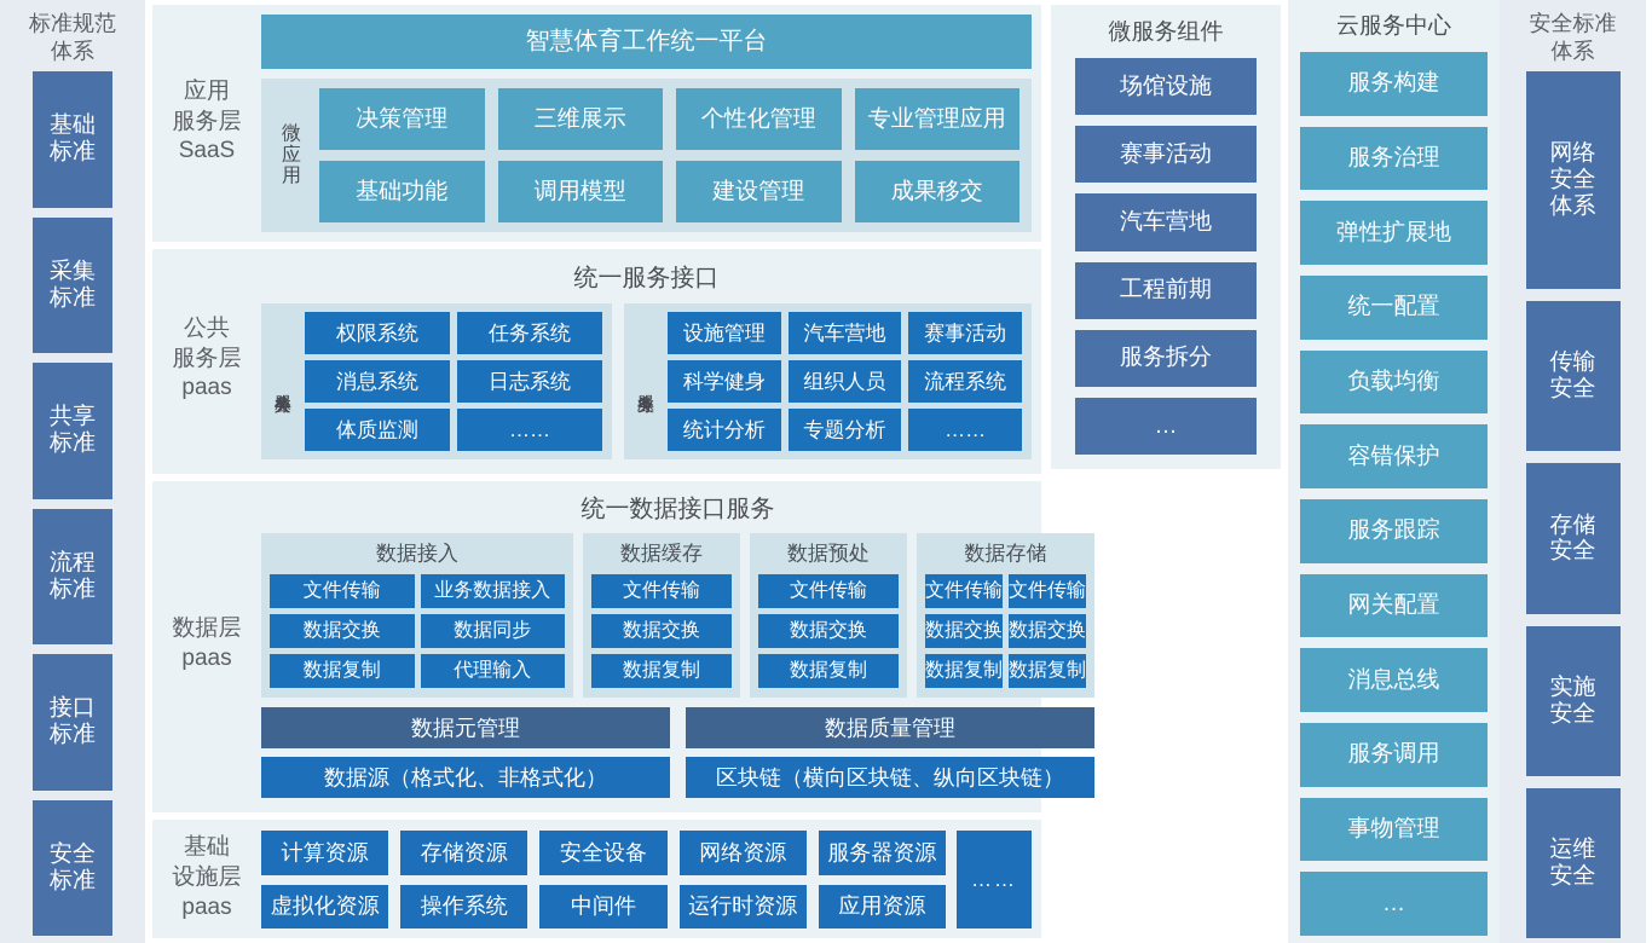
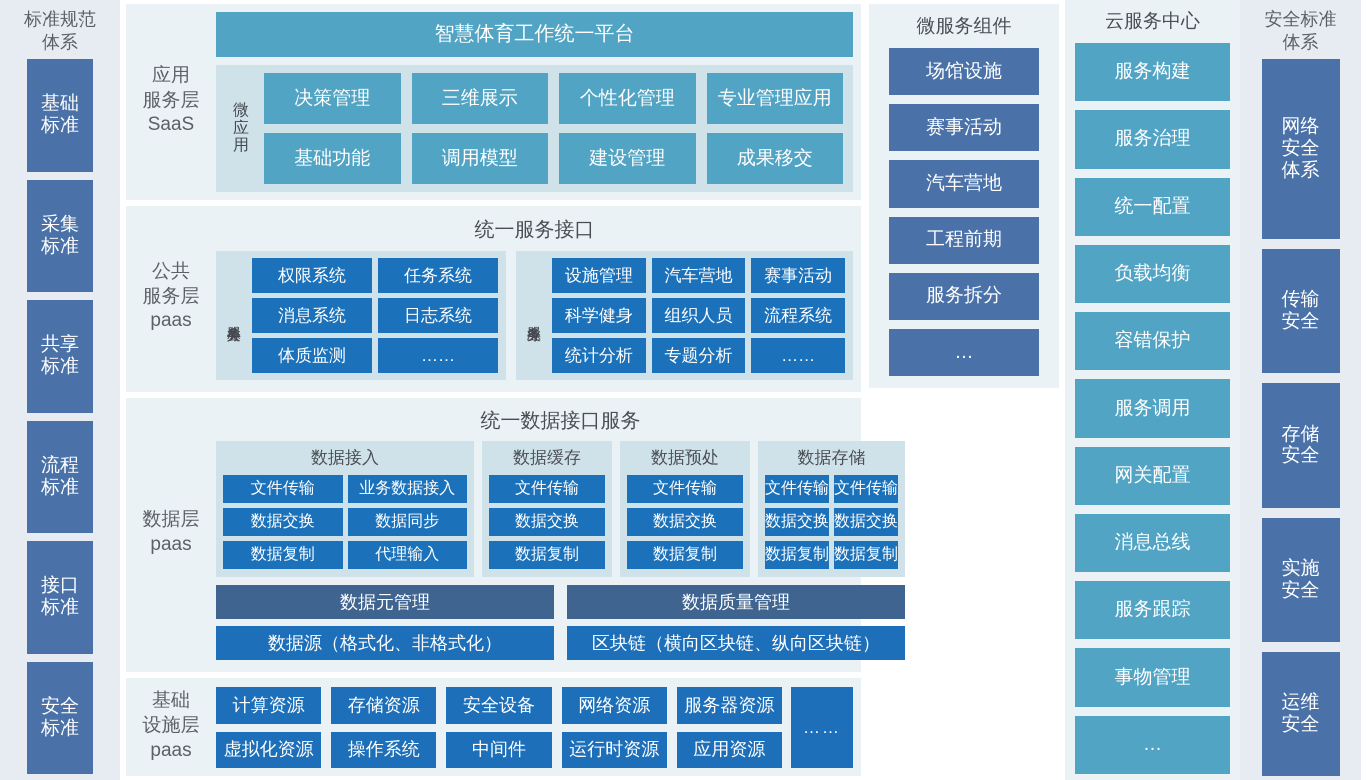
  标准规范
  体系
  基础
  标准
  采集
  标准
  共享
  标准
  流程
  标准
  接口
  标准
  安全
  标准
  应用
  服务层
  SaaS
  智慧体育工作统一平台
  微
  应
  用
  决策管理
  三维展示
  个性化管理
  专业管理应用
  基础功能
  调用模型
  建设管理
  成果移交
  公共
  服务层
  paas
  统一服务接口
  权限系统
  任务系统
  消息系统
  日志系统
  体质监测
  ……
  设施管理
  汽车营地
  赛事活动
  科学健身
  组织人员
  流程系统
  统计分析
  专题分析
  ……
  数据层
  paas
  统一数据接口服务
  数据接入
  文件传输
  业务数据接入
  数据交换
  数据同步
  数据复制
  代理输入
  数据缓存
  文件传输
  数据交换
  数据复制
  数据预处
  文件传输
  数据交换
  数据复制
  数据存储
  文件传输
  文件传输
  数据交换
  数据交换
  数据复制
  数据复制
  数据元管理
  数据质量管理
  数据源（格式化、非格式化）
  区块链（横向区块链、纵向区块链）
  基础
  设施层
  paas
  计算资源
  存储资源
  安全设备
  网络资源
  服务器资源
  虚拟化资源
  操作系统
  中间件
  运行时资源
  应用资源
  ……
  微服务组件
  场馆设施
  赛事活动
  汽车营地
  工程前期
  服务拆分
  …
  云服务中心
  服务构建
  服务治理
- 弹性扩展地
  统一配置
  负载均衡
  容错保护
- 服务跟踪
+ 服务调用
  网关配置
  消息总线
- 服务调用
+ 服务跟踪
  事物管理
  …
  安全标准
  体系
  网络
  安全
  体系
  传输
  安全
  存储
  安全
  实施
  安全
  运维
  安全
